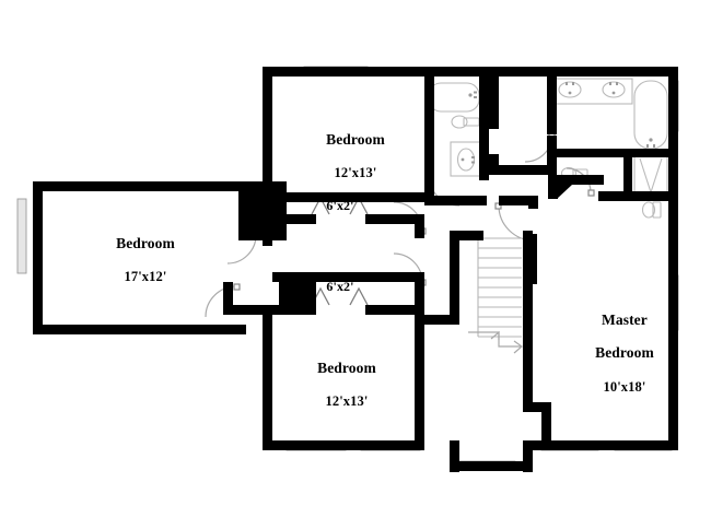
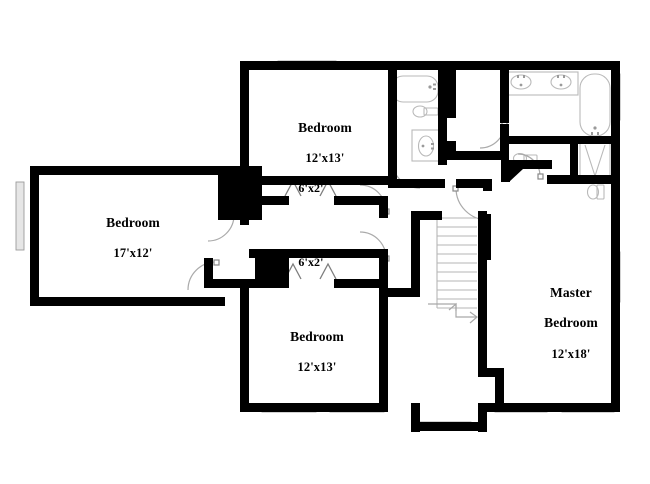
  Bedroom
  12'x13'
  Bedroom
  17'x12'
  Bedroom
  12'x13'
  Master
  Bedroom
- 10'x18'
+ 12'x18'
  6'x2'
  6'x2'
